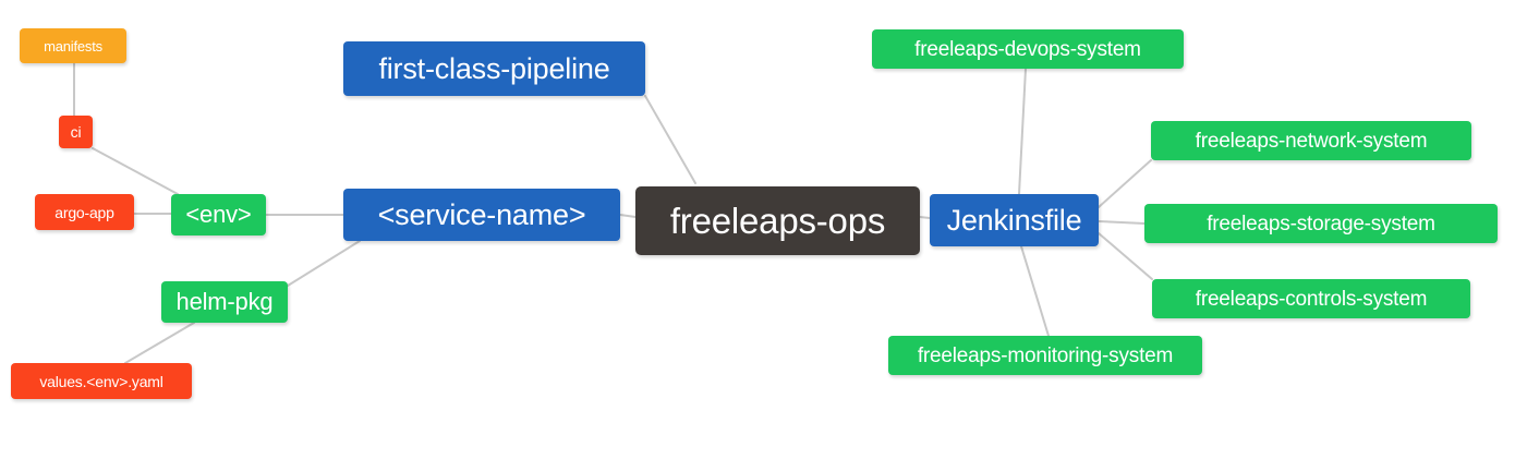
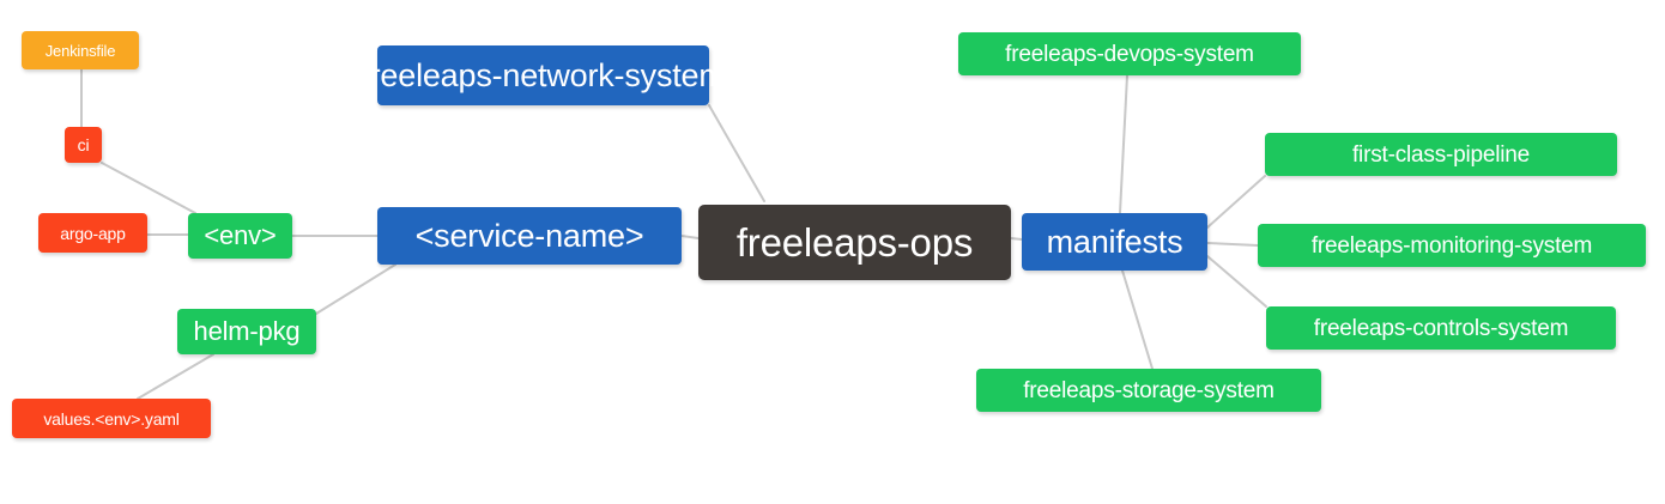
  freeleaps-ops
- first-class-pipeline
+ freeleaps-network-system
  <service-name>
  <env>
  ci
- manifests
+ Jenkinsfile
  argo-app
  helm-pkg
  values.<env>.yaml
- Jenkinsfile
+ manifests
  freeleaps-devops-system
- freeleaps-network-system
+ first-class-pipeline
- freeleaps-storage-system
+ freeleaps-monitoring-system
  freeleaps-controls-system
- freeleaps-monitoring-system
+ freeleaps-storage-system
